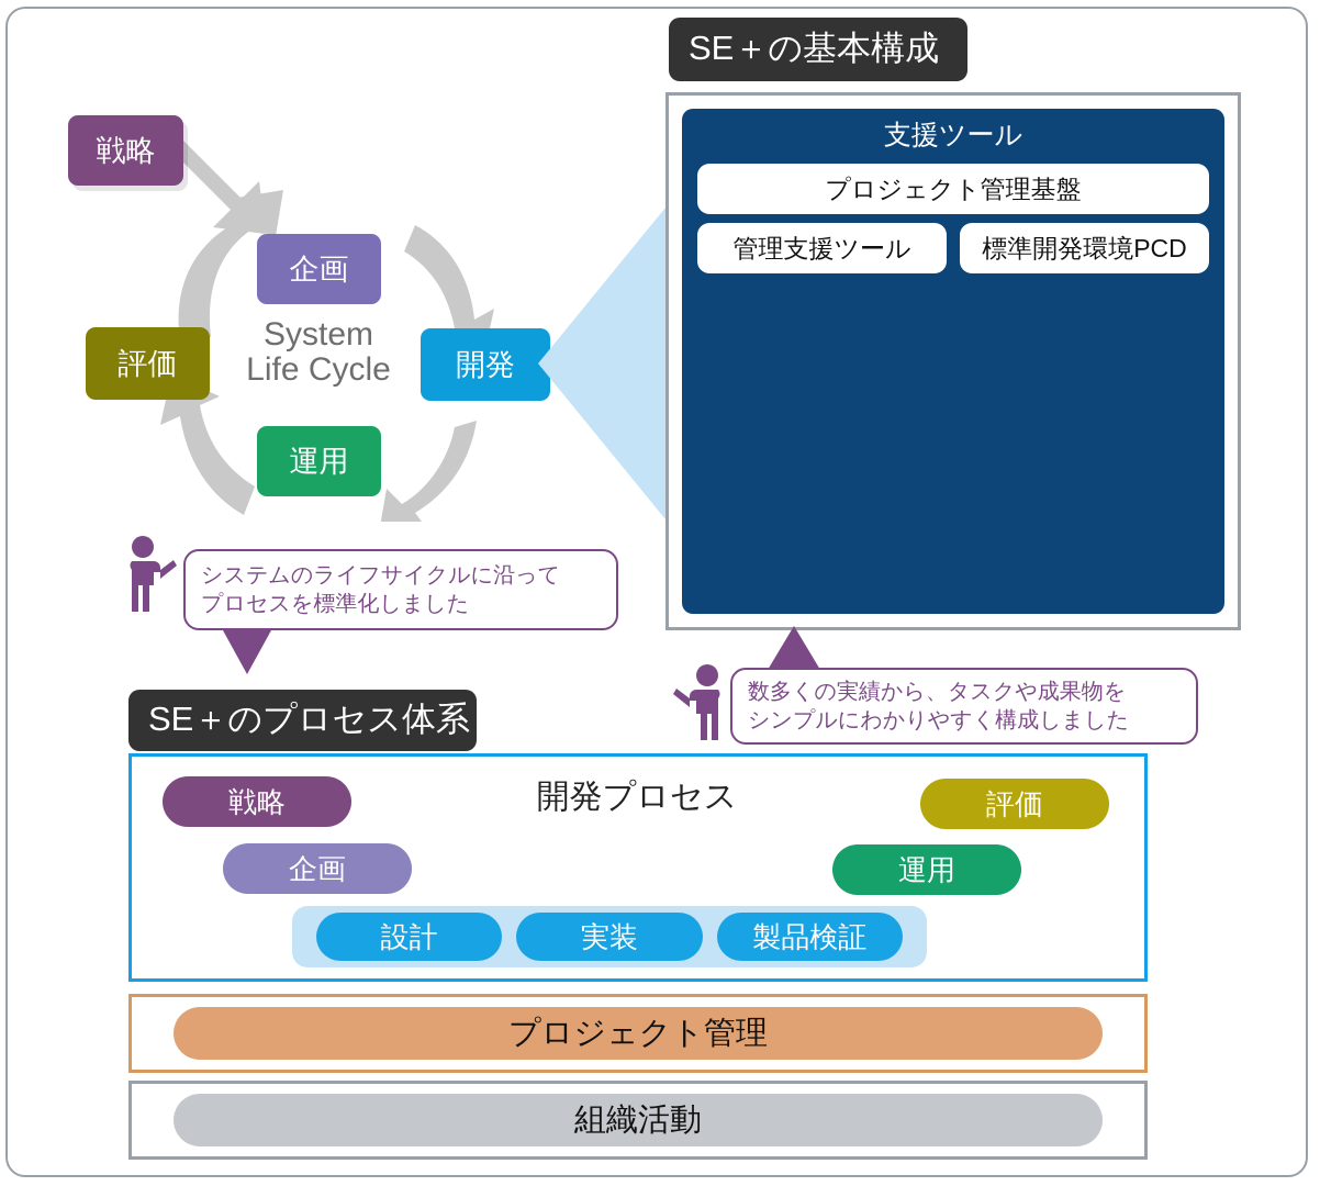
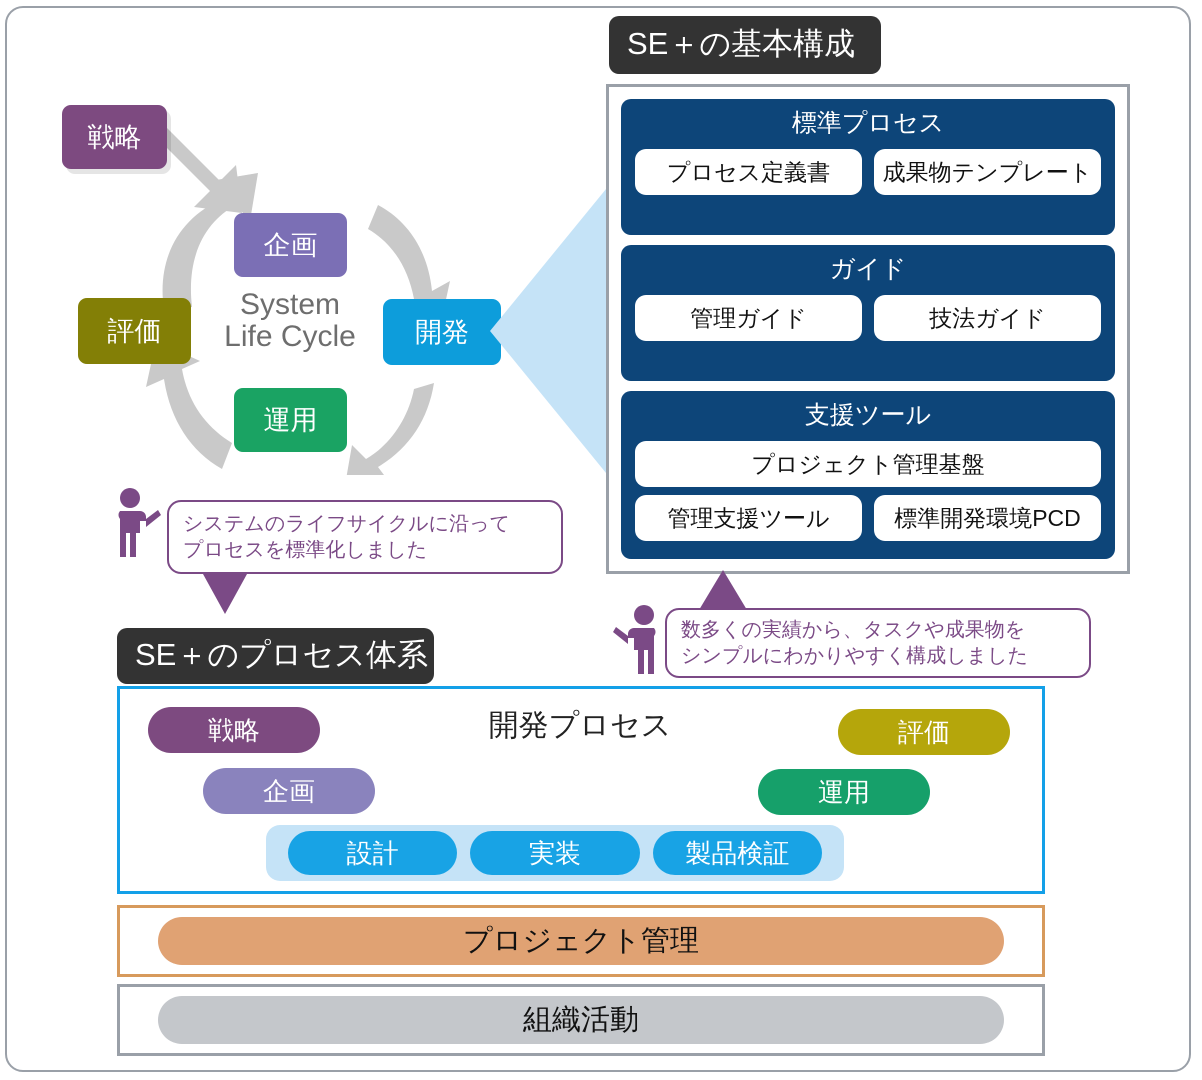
  戦略
  企画
  開発
  運用
  評価
  System
  Life Cycle
  SE＋の基本構成
+ 標準プロセス
+ プロセス定義書
+ 成果物テンプレート
+ ガイド
+ 管理ガイド
+ 技法ガイド
  支援ツール
  プロジェクト管理基盤
  管理支援ツール
  標準開発環境PCD
  システムのライフサイクルに沿って
  プロセスを標準化しました
  数多くの実績から、タスクや成果物を
  シンプルにわかりやすく構成しました
  SE＋のプロセス体系
  開発プロセス
  戦略
  企画
  評価
  運用
  設計
  実装
  製品検証
  プロジェクト管理
  組織活動
